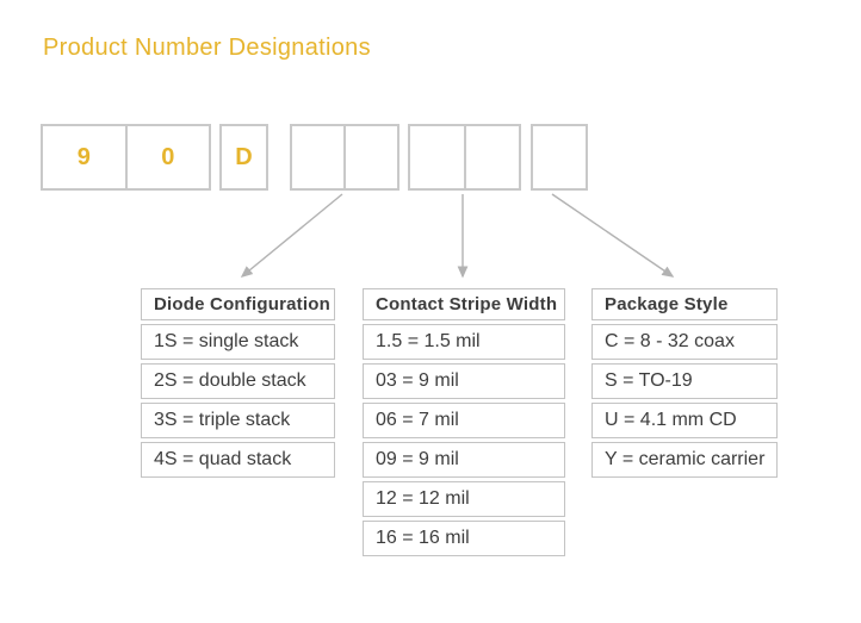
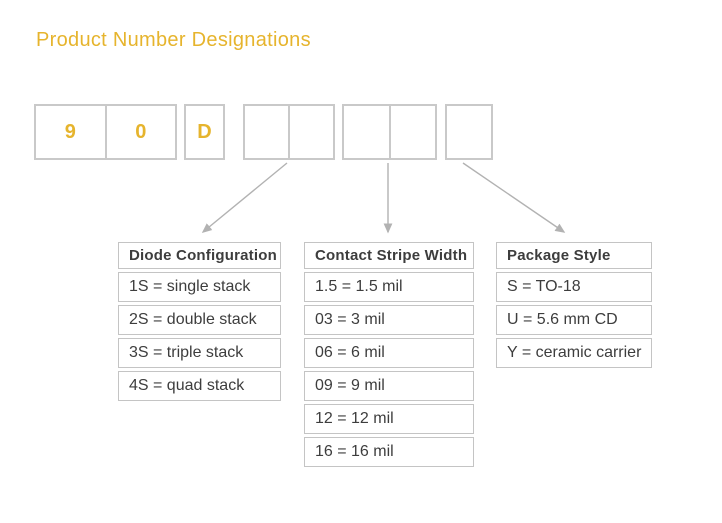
  Product Number Designations
  9
  0
  D
  Diode Configuration
  1S = single stack
  2S = double stack
  3S = triple stack
  4S = quad stack
  Contact Stripe Width
  1.5 = 1.5 mil
- 03 = 9 mil
+ 03 = 3 mil
- 06 = 7 mil
+ 06 = 6 mil
  09 = 9 mil
  12 = 12 mil
  16 = 16 mil
  Package Style
- C = 8 - 32 coax
- S = TO-19
+ S = TO-18
- U = 4.1 mm CD
+ U = 5.6 mm CD
  Y = ceramic carrier
